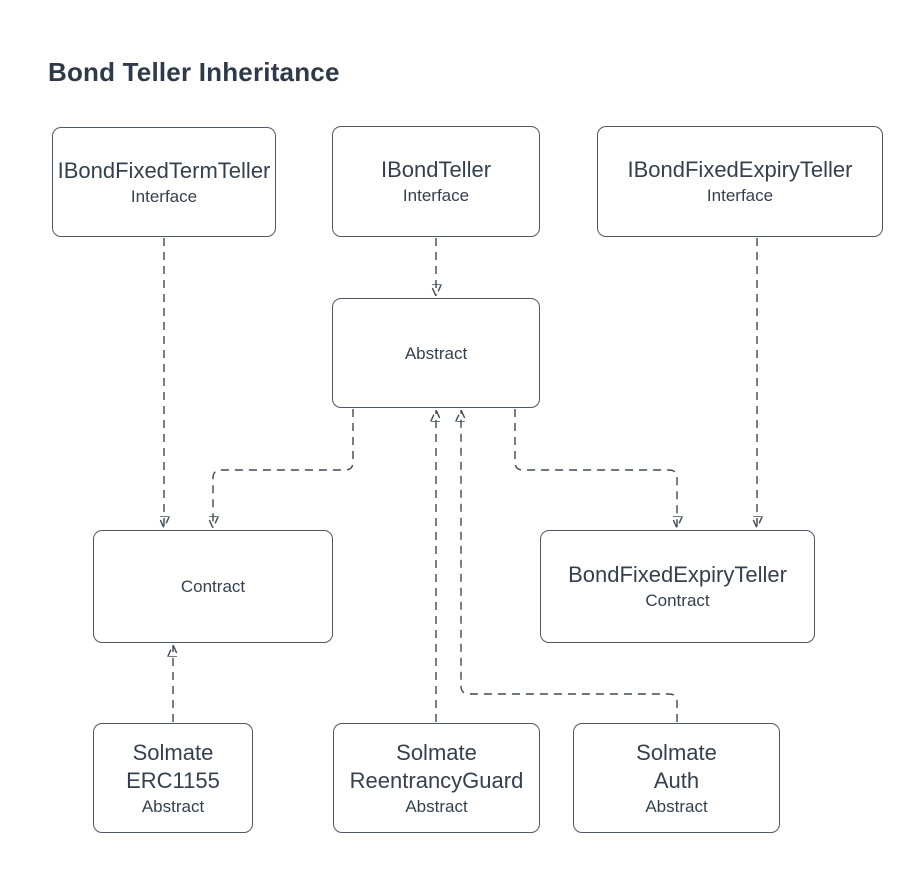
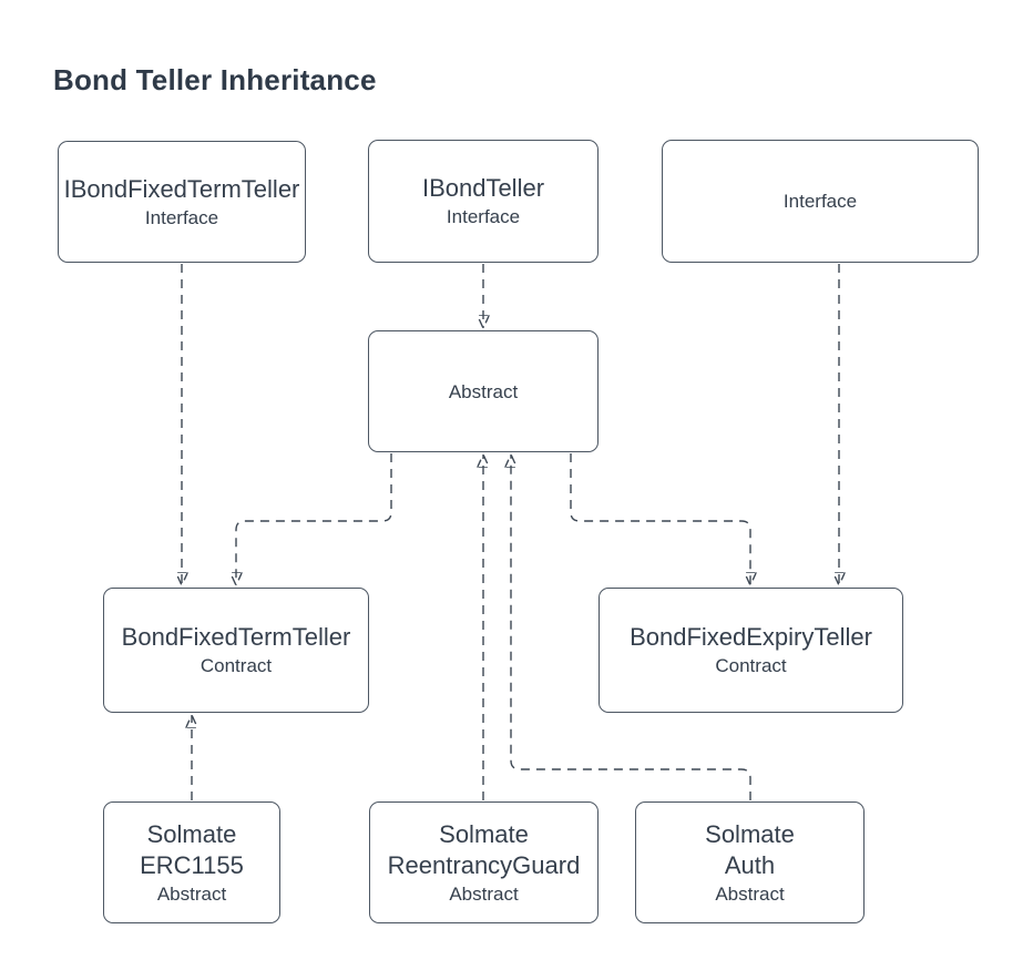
  Bond Teller Inheritance
  IBondFixedTermTeller
  Interface
  IBondTeller
  Interface
- IBondFixedExpiryTeller
  Interface
  Abstract
+ BondFixedTermTeller
  Contract
  BondFixedExpiryTeller
  Contract
  Solmate
  ERC1155
  Abstract
  Solmate
  ReentrancyGuard
  Abstract
  Solmate
  Auth
  Abstract
